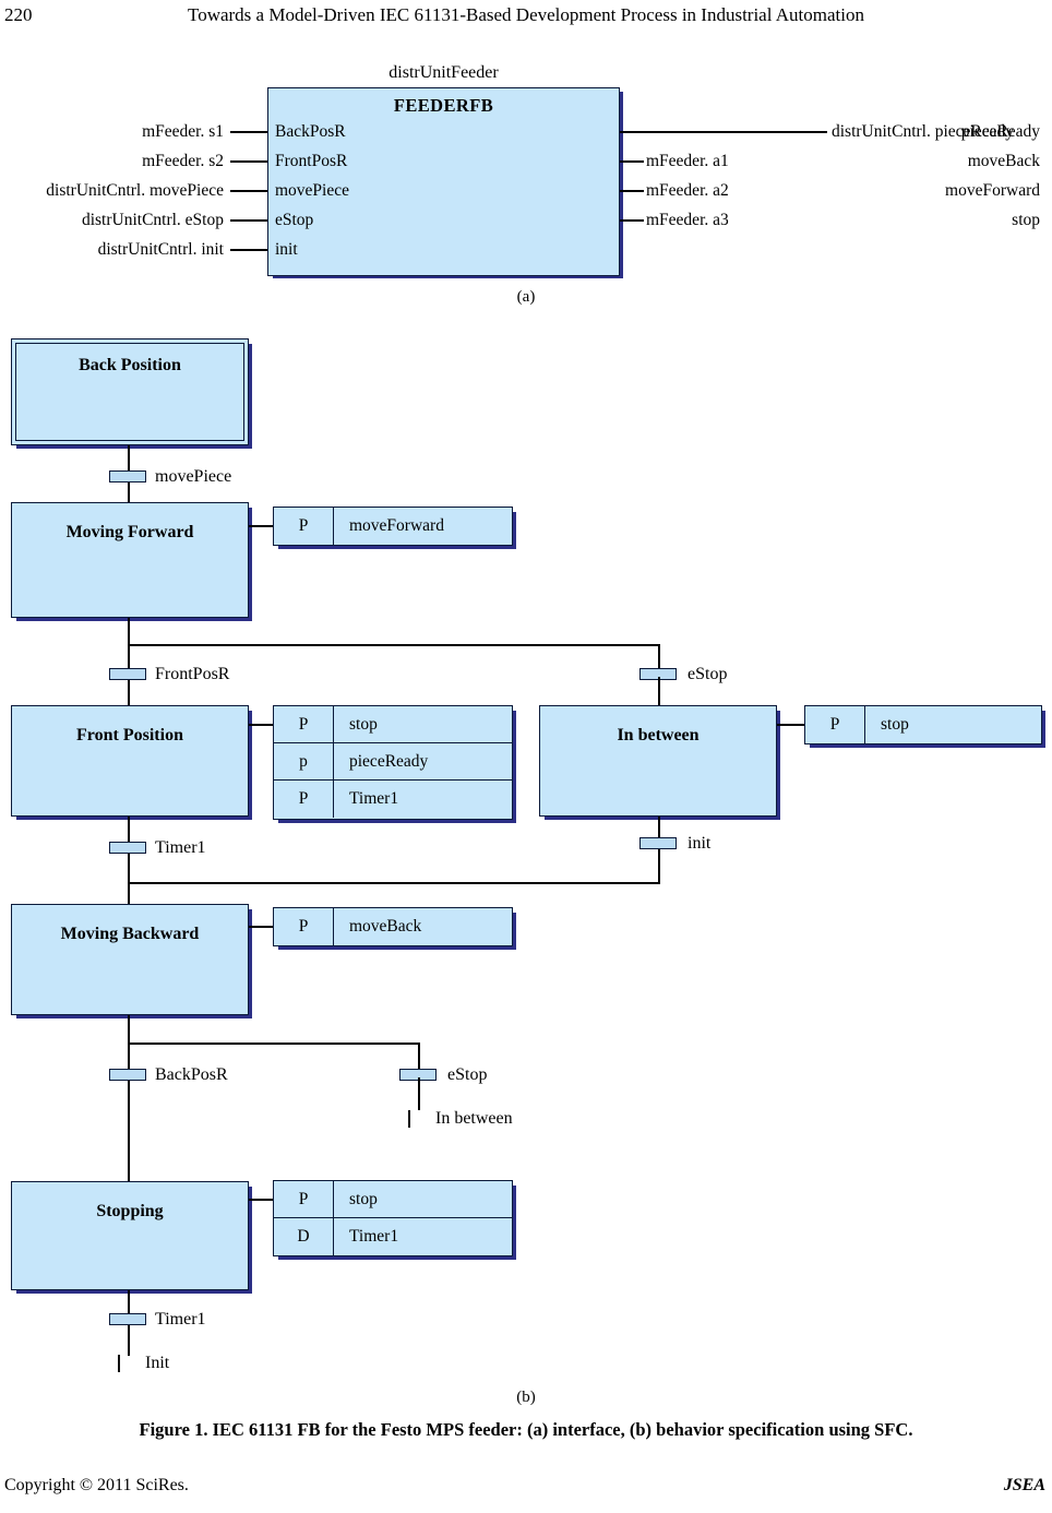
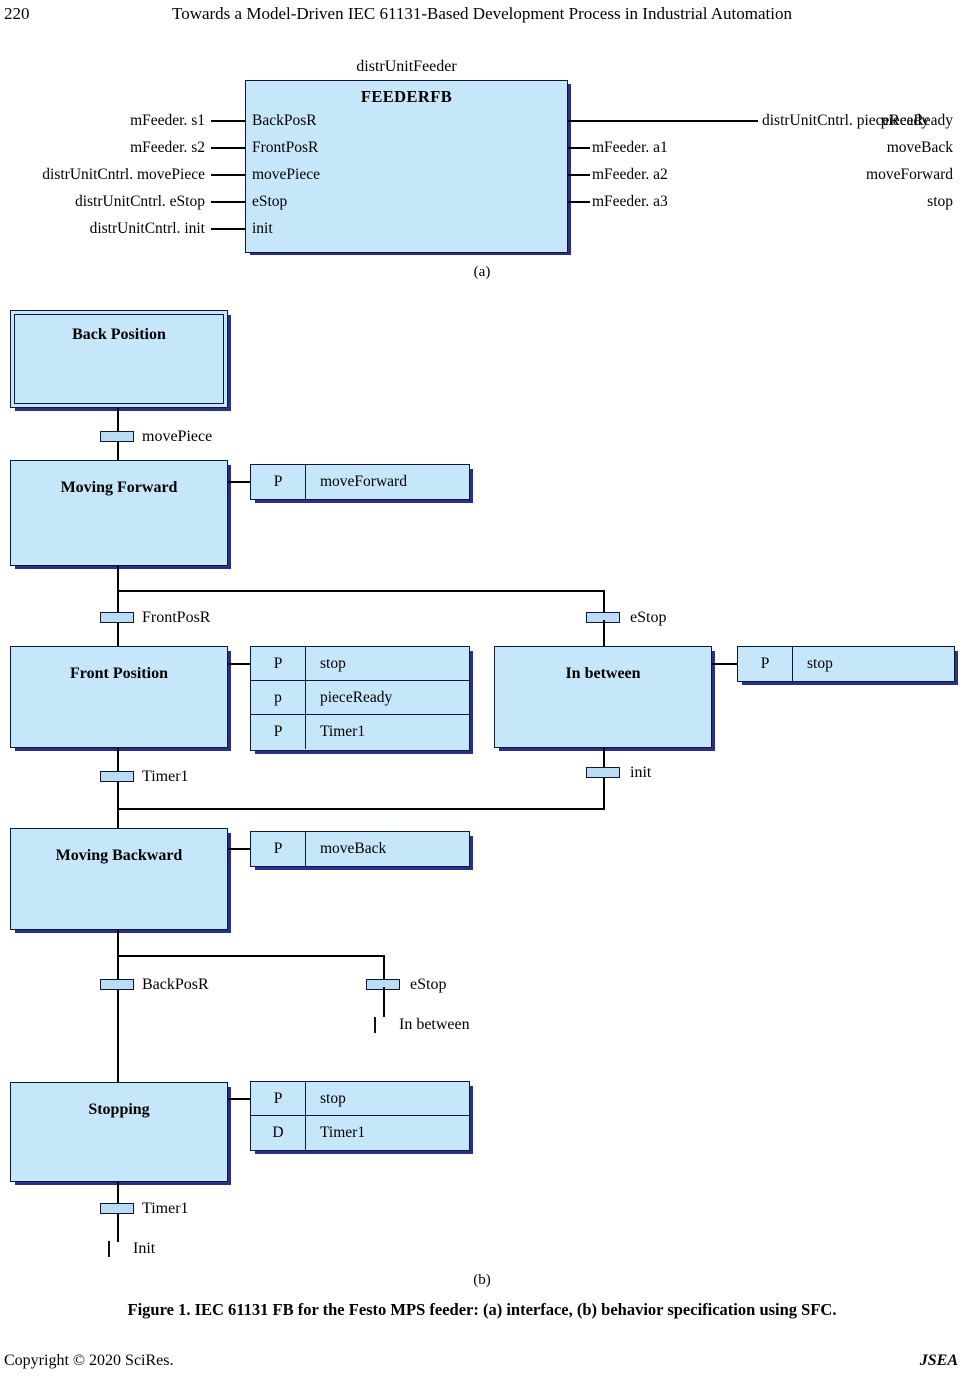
  220
  Towards a Model-Driven IEC 61131-Based Development Process in Industrial Automation
  distrUnitFeeder
  FEEDERFB
  BackPosR
  FrontPosR
  movePiece
  eStop
  init
  pieceReady
  moveBack
  moveForward
  stop
  mFeeder. s1
  mFeeder. s2
  distrUnitCntrl. movePiece
  distrUnitCntrl. eStop
  distrUnitCntrl. init
  distrUnitCntrl. pieceReady
  mFeeder. a1
  mFeeder. a2
  mFeeder. a3
  (a)
  Back Position
  movePiece
  Moving Forward
  P
  moveForward
  FrontPosR
  eStop
  Front Position
  P
  stop
  p
  pieceReady
  P
  Timer1
  In between
  P
  stop
  Timer1
  init
  Moving Backward
  P
  moveBack
  BackPosR
  eStop
  In between
  Stopping
  P
  stop
  D
  Timer1
  Timer1
  Init
  (b)
  Figure 1. IEC 61131 FB for the Festo MPS feeder: (a) interface, (b) behavior specification using SFC.
- Copyright © 2011 SciRes.
+ Copyright © 2020 SciRes.
  JSEA
